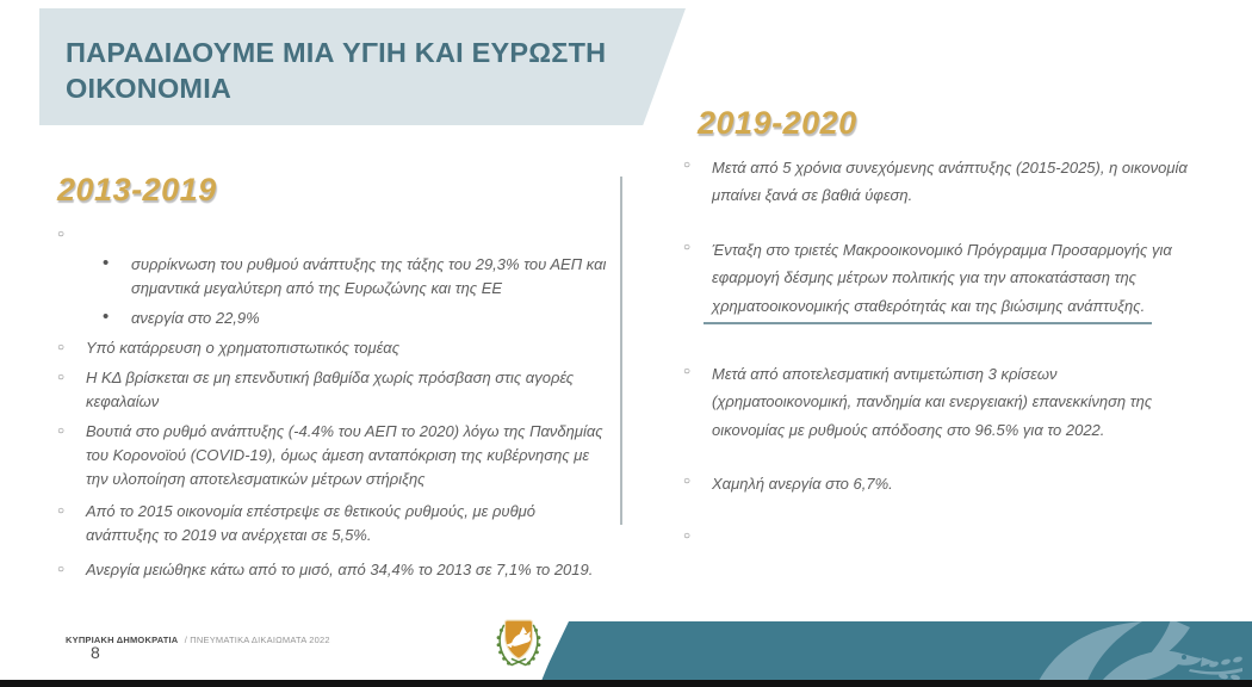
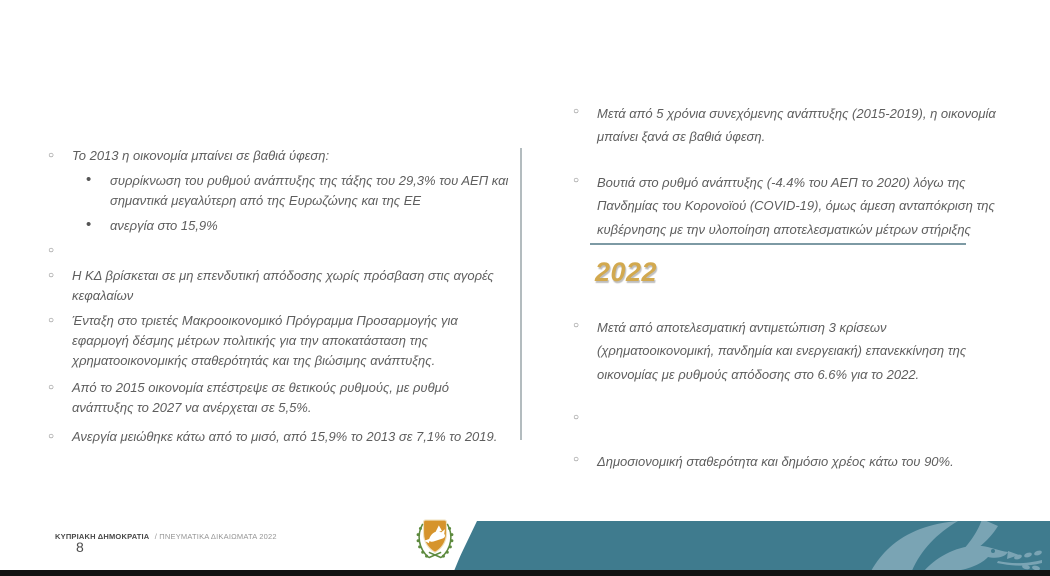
- ΠΑΡΑΔΙΔΟΥΜΕ ΜΙΑ ΥΓΙΗ ΚΑΙ ΕΥΡΩΣΤΗ ΟΙΚΟΝΟΜΙΑ
- 2013-2019
  ○
+ Το 2013 η οικονομία μπαίνει σε βαθιά ύφεση:
  •
  συρρίκνωση του ρυθμού ανάπτυξης της τάξης του 29,3% του ΑΕΠ και σημαντικά μεγαλύτερη από της Ευρωζώνης και της ΕΕ
  •
- ανεργία στο 22,9%
+ ανεργία στο 15,9%
  ○
- Υπό κατάρρευση ο χρηματοπιστωτικός τομέας
  ○
- Η ΚΔ βρίσκεται σε μη επενδυτική βαθμίδα χωρίς πρόσβαση στις αγορές κεφαλαίων
+ Η ΚΔ βρίσκεται σε μη επενδυτική απόδοσης χωρίς πρόσβαση στις αγορές κεφαλαίων
  ○
- Βουτιά στο ρυθμό ανάπτυξης (-4.4% του ΑΕΠ το 2020) λόγω της Πανδημίας του Κορονοϊού (COVID-19), όμως άμεση ανταπόκριση της κυβέρνησης με την υλοποίηση αποτελεσματικών μέτρων στήριξης
+ Ένταξη στο τριετές Μακροοικονομικό Πρόγραμμα Προσαρμογής για εφαρμογή δέσμης μέτρων πολιτικής για την αποκατάσταση της χρηματοοικονομικής σταθερότητάς και της βιώσιμης ανάπτυξης.
  ○
- Από το 2015 οικονομία επέστρεψε σε θετικούς ρυθμούς, με ρυθμό ανάπτυξης το 2019 να ανέρχεται σε 5,5%.
+ Από το 2015 οικονομία επέστρεψε σε θετικούς ρυθμούς, με ρυθμό ανάπτυξης το 2027 να ανέρχεται σε 5,5%.
  ○
- Ανεργία μειώθηκε κάτω από το μισό, από 34,4% το 2013 σε 7,1% το 2019.
+ Ανεργία μειώθηκε κάτω από το μισό, από 15,9% το 2013 σε 7,1% το 2019.
- 2019-2020
  ○
- Μετά από 5 χρόνια συνεχόμενης ανάπτυξης (2015-2025), η οικονομία μπαίνει ξανά σε βαθιά ύφεση.
+ Μετά από 5 χρόνια συνεχόμενης ανάπτυξης (2015-2019), η οικονομία μπαίνει ξανά σε βαθιά ύφεση.
  ○
- Ένταξη στο τριετές Μακροοικονομικό Πρόγραμμα Προσαρμογής για εφαρμογή δέσμης μέτρων πολιτικής για την αποκατάσταση της χρηματοοικονομικής σταθερότητάς και της βιώσιμης ανάπτυξης.
+ Βουτιά στο ρυθμό ανάπτυξης (-4.4% του ΑΕΠ το 2020) λόγω της Πανδημίας του Κορονοϊού (COVID-19), όμως άμεση ανταπόκριση της κυβέρνησης με την υλοποίηση αποτελεσματικών μέτρων στήριξης
+ 2022
  ○
- Μετά από αποτελεσματική αντιμετώπιση 3 κρίσεων (χρηματοοικονομική, πανδημία και ενεργειακή) επανεκκίνηση της οικονομίας με ρυθμούς απόδοσης στο 96.5% για το 2022.
+ Μετά από αποτελεσματική αντιμετώπιση 3 κρίσεων (χρηματοοικονομική, πανδημία και ενεργειακή) επανεκκίνηση της οικονομίας με ρυθμούς απόδοσης στο 6.6% για το 2022.
  ○
- Χαμηλή ανεργία στο 6,7%.
  ○
+ Δημοσιονομική σταθερότητα και δημόσιο χρέος κάτω του 90%.
  ΚΥΠΡΙΑΚΗ ΔΗΜΟΚΡΑΤΙΑ / ΠΝΕΥΜΑΤΙΚΑ ΔΙΚΑΙΩΜΑΤΑ 2022
  8
